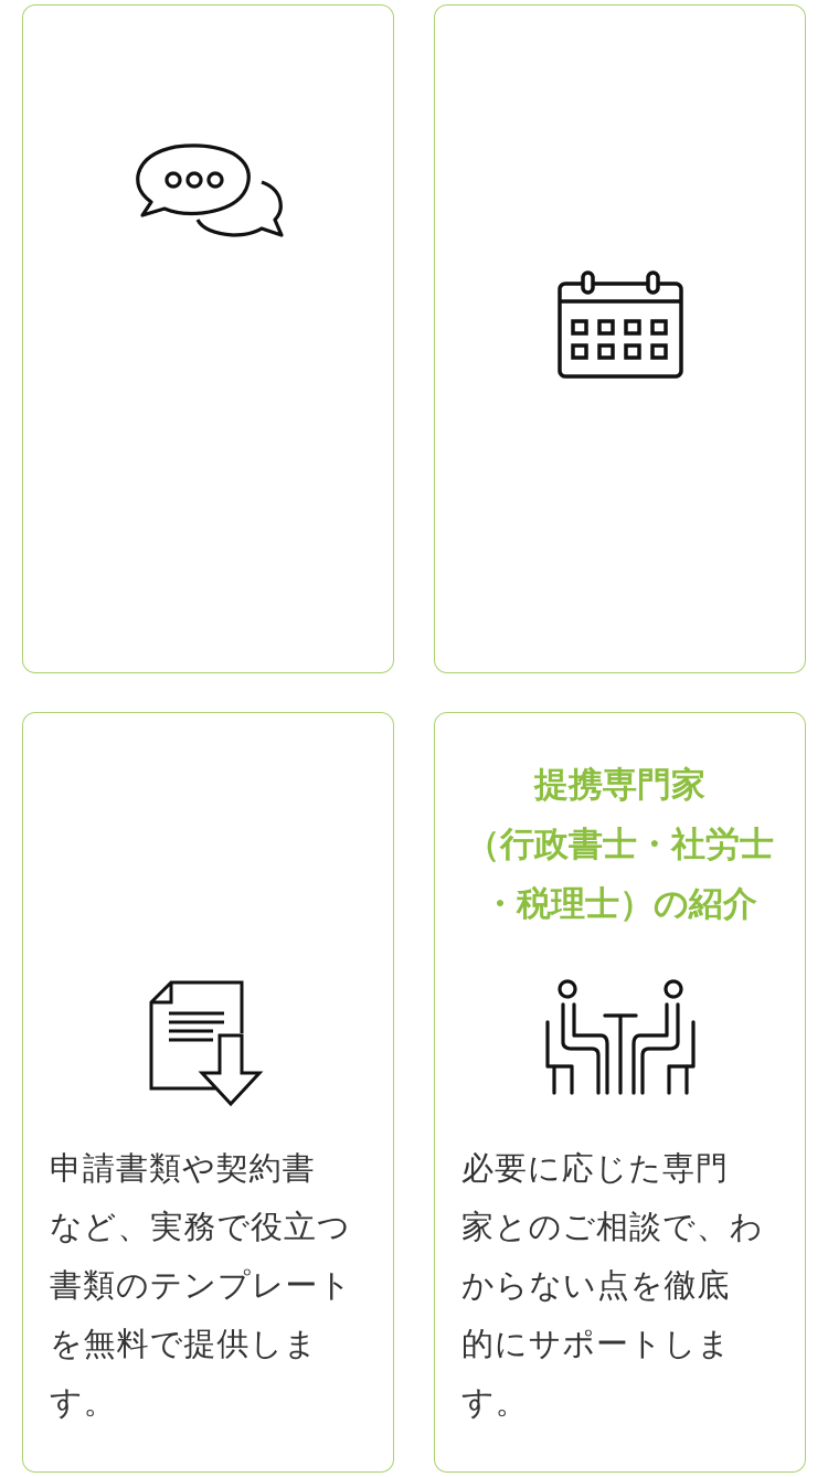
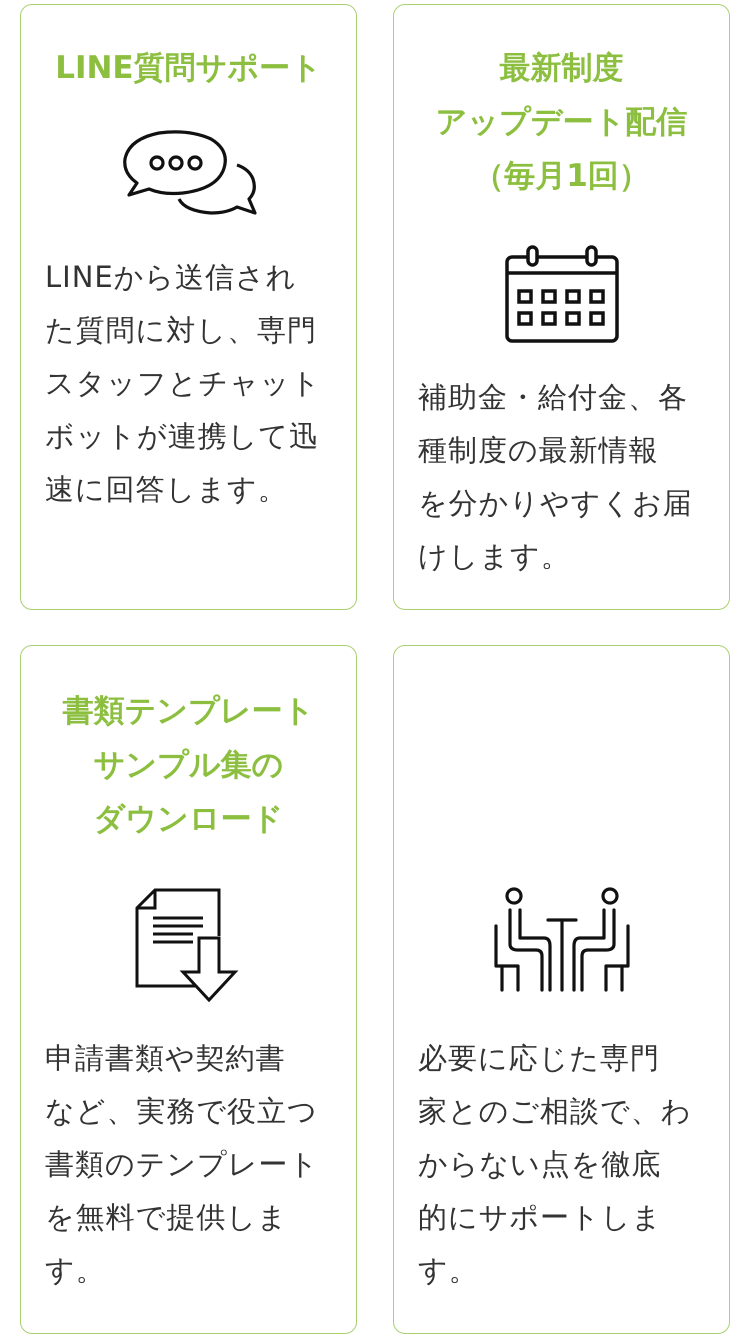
+ LINE質問サポート
+ LINEから送信され
+ た質問に対し、専門
+ スタッフとチャット
+ ボットが連携して迅
+ 速に回答します。
+ 最新制度
+ アップデート配信
+ （毎月1回）
+ 補助金・給付金、各
+ 種制度の最新情報
+ を分かりやすくお届
+ けします。
+ 書類テンプレート
+ サンプル集の
+ ダウンロード
  申請書類や契約書
  など、実務で役立つ
  書類のテンプレート
  を無料で提供しま
  す。
- 提携専門家
- （行政書士・社労士
- ・税理士）の紹介
  必要に応じた専門
  家とのご相談で、わ
  からない点を徹底
  的にサポートしま
  す。
